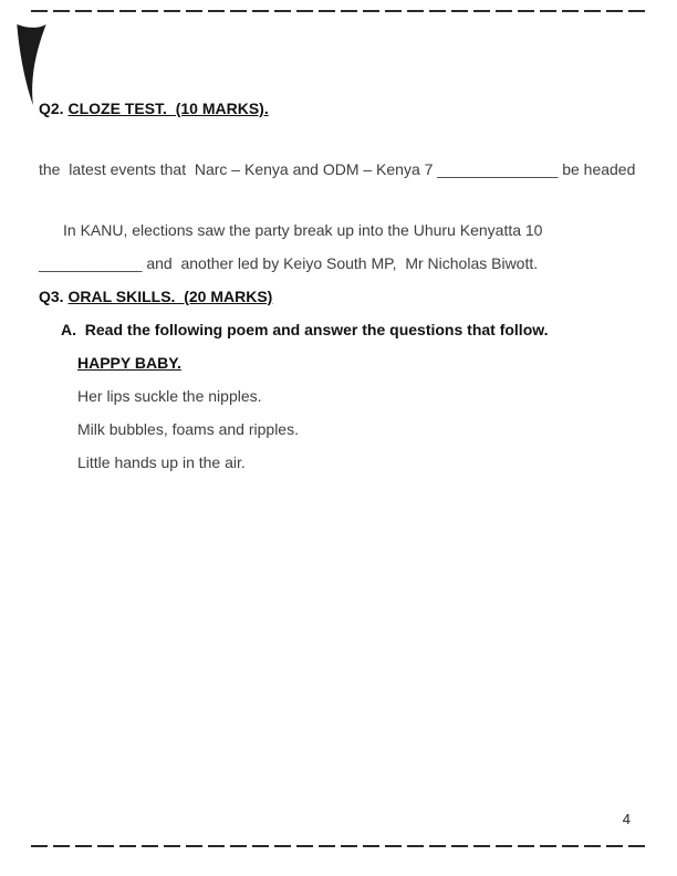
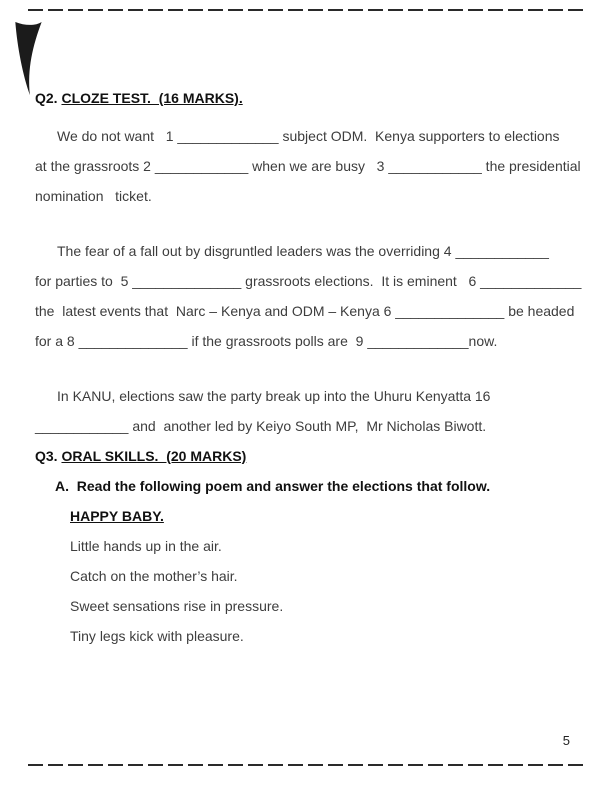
- Q2. CLOZE TEST. (10 MARKS).
+ Q2. CLOZE TEST. (16 MARKS).
+ We do not want 1 _____________ subject ODM. Kenya supporters to elections
+ at the grassroots 2 ____________ when we are busy 3 ____________ the presidential
+ nomination ticket.
+ The fear of a fall out by disgruntled leaders was the overriding 4 ____________
+ for parties to 5 ______________ grassroots elections. It is eminent 6 _____________
- the latest events that Narc – Kenya and ODM – Kenya 7 ______________ be headed
+ the latest events that Narc – Kenya and ODM – Kenya 6 ______________ be headed
+ for a 8 ______________ if the grassroots polls are 9 _____________now.
- In KANU, elections saw the party break up into the Uhuru Kenyatta 10
+ In KANU, elections saw the party break up into the Uhuru Kenyatta 16
  ____________ and another led by Keiyo South MP, Mr Nicholas Biwott.
  Q3. ORAL SKILLS. (20 MARKS)
- A. Read the following poem and answer the questions that follow.
+ A. Read the following poem and answer the elections that follow.
  HAPPY BABY.
- Her lips suckle the nipples.
- Milk bubbles, foams and ripples.
  Little hands up in the air.
+ Catch on the mother’s hair.
+ Sweet sensations rise in pressure.
+ Tiny legs kick with pleasure.
- 4
+ 5
